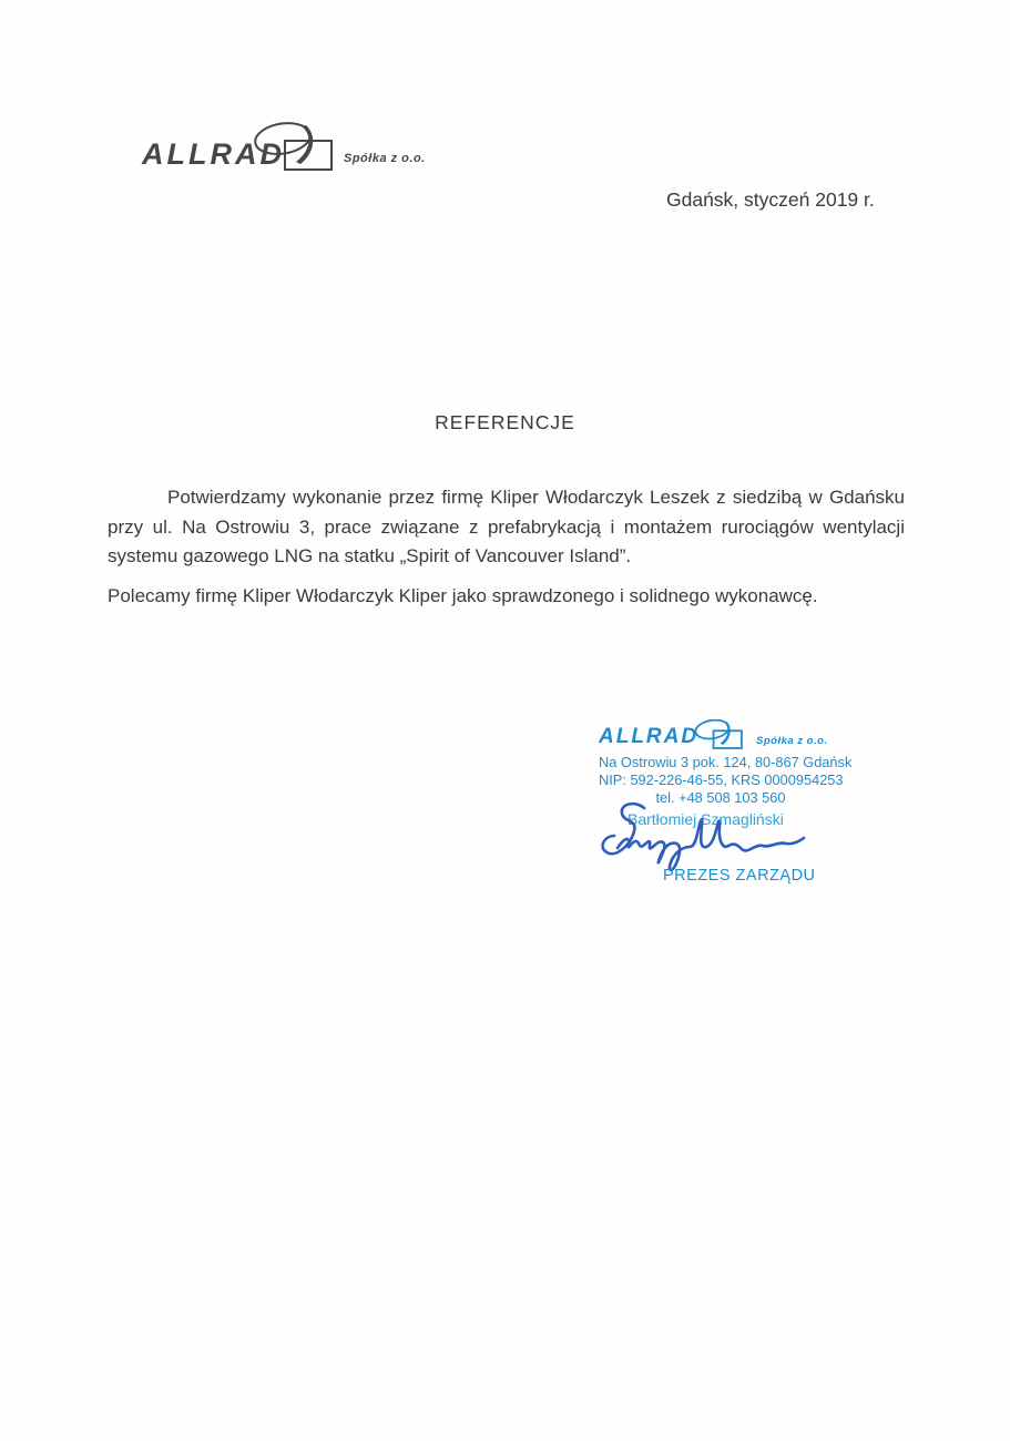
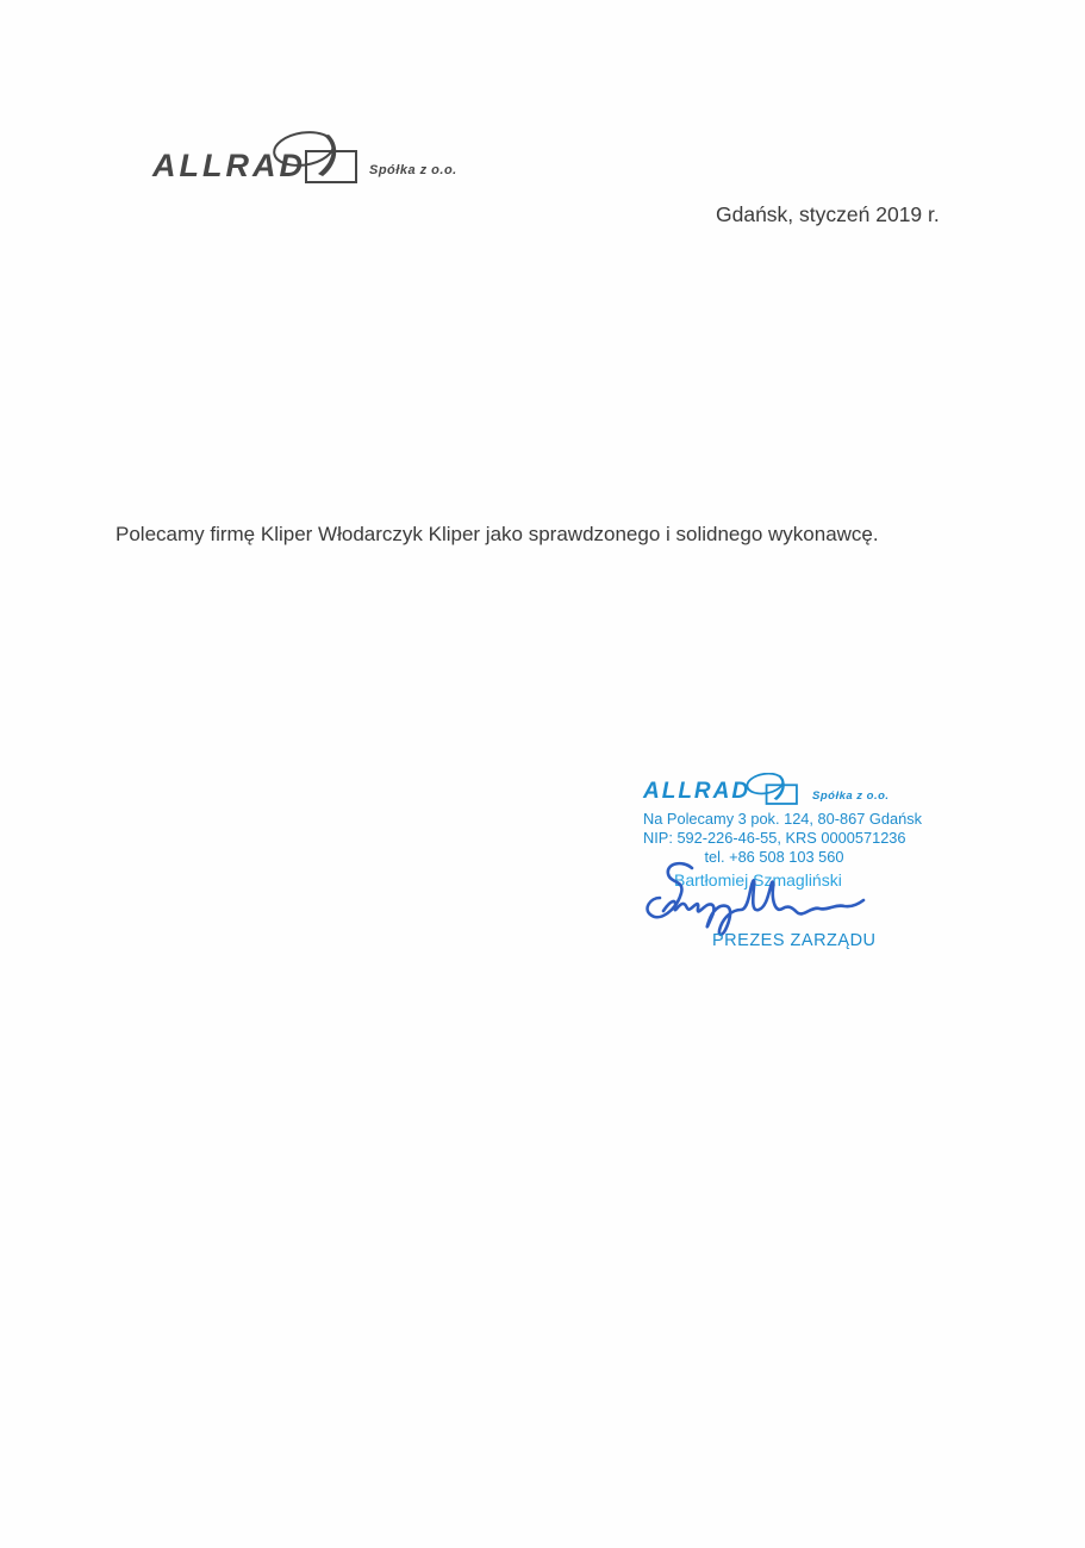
  ALLRA
  Spółka z o.o.
  Gdańsk, styczeń 2019 r.
- REFERENCJE
- Potwierdzamy wykonanie przez firmę Kliper Włodarczyk Leszek z siedzibą w Gdańsku przy ul. Na Ostrowiu 3, prace związane z prefabrykacją i montażem rurociągów wentylacji systemu gazowego LNG na statku „Spirit of Vancouver Island”.
  Polecamy firmę Kliper Włodarczyk Kliper jako sprawdzonego i solidnego wykonawcę.
  ALLRAD
  Spółka z o.o.
- Na Ostrowiu 3 pok. 124, 80-867 Gdańsk
+ Na Polecamy 3 pok. 124, 80-867 Gdańsk
- NIP: 592-226-46-55, KRS 0000954253
+ NIP: 592-226-46-55, KRS 0000571236
- tel. +48 508 103 560
+ tel. +86 508 103 560
  Bartłomiej Szmagliński
  PREZES ZARZĄDU
